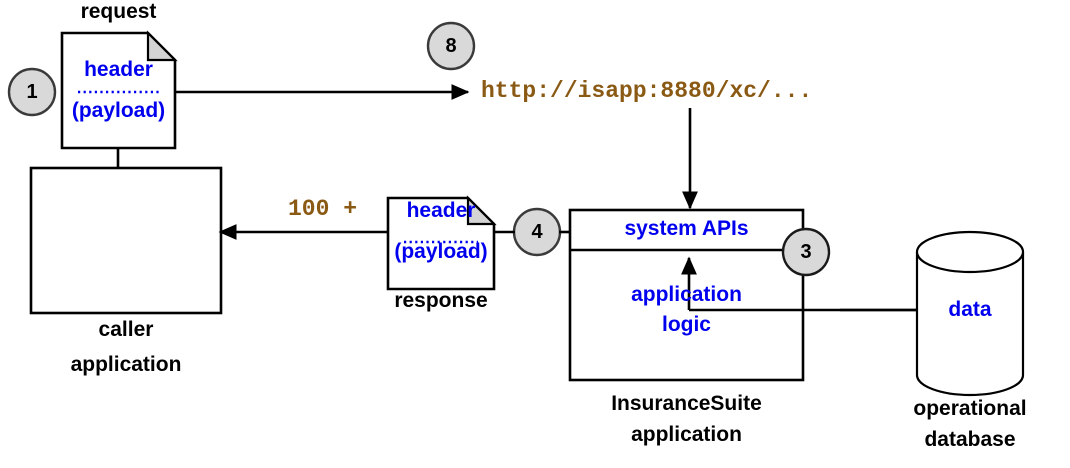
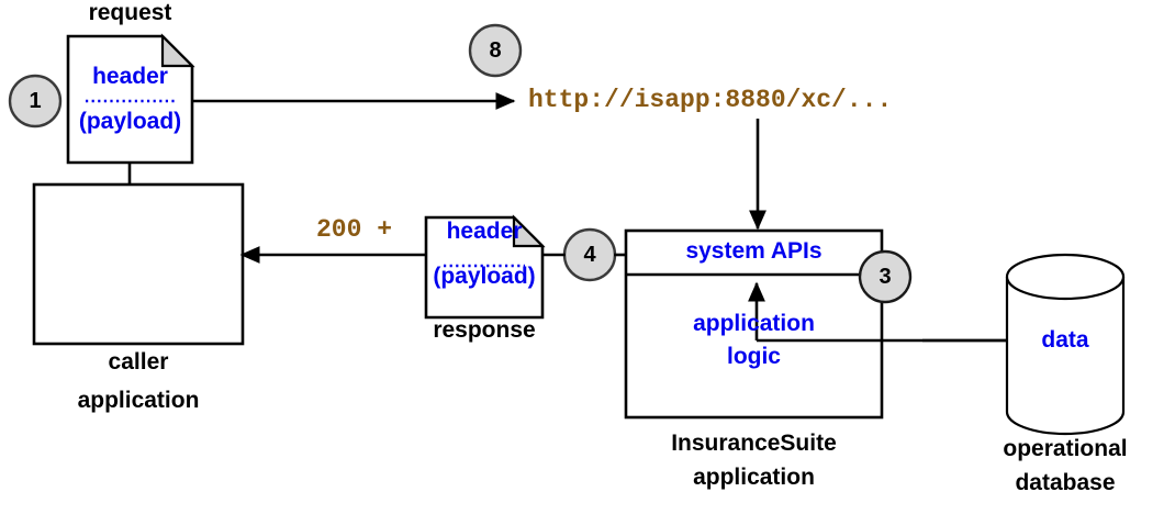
  request
  header
  (payload)
  1
  8
  3
  4
  http://isapp:8880/xc/...
- 100 +
+ 200 +
  caller
  application
  header
  (payload)
  response
  system APIs
  application
  logic
  InsuranceSuite
  application
  data
  operational
  database
